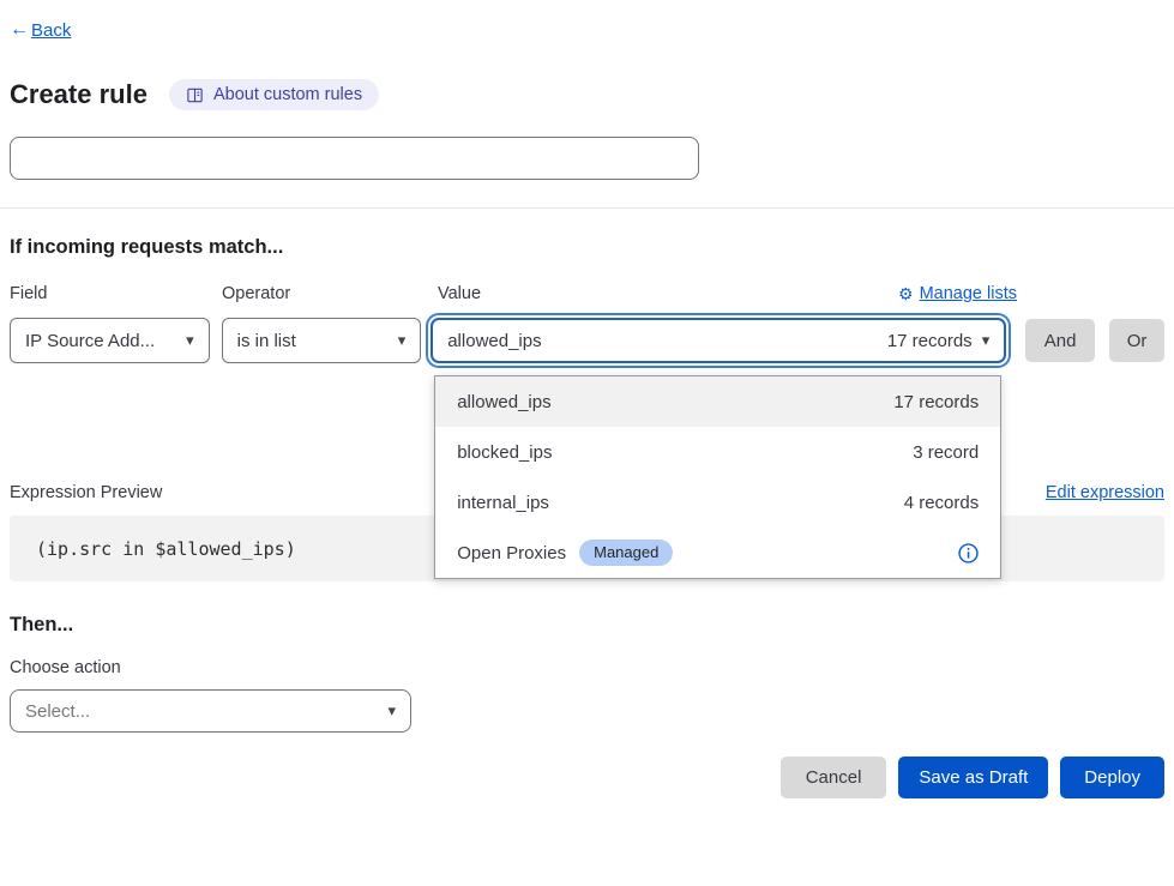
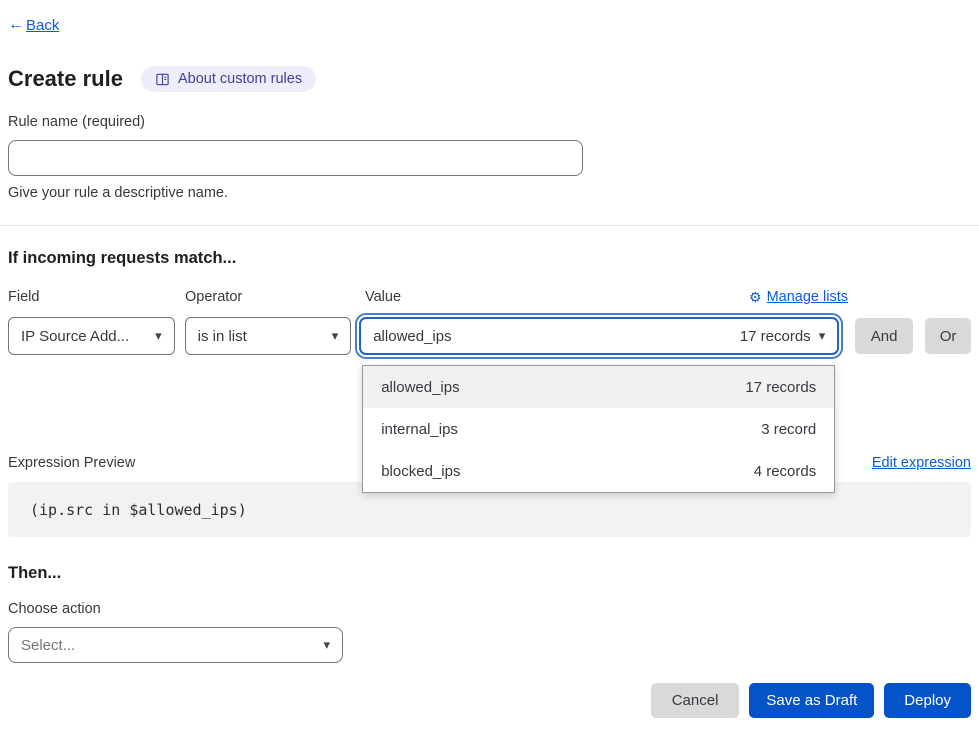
  ←
  Back
  Create rule
  About custom rules
+ Rule name (required)
+ Give your rule a descriptive name.
  If incoming requests match...
  Field
  Operator
  Value
  ⚙
  Manage lists
  IP Source Add...
  ▾
  is in list
  ▾
  allowed_ips
  17 records
  ▾
  allowed_ips
  17 records
- blocked_ips
+ internal_ips
  3 record
- internal_ips
+ blocked_ips
  4 records
- Open Proxies
- Managed
  And
  Or
  Expression Preview
  Edit expression
  (ip.src in $allowed_ips)
  Then...
  Choose action
  Select...
  ▾
  Cancel
  Save as Draft
  Deploy
